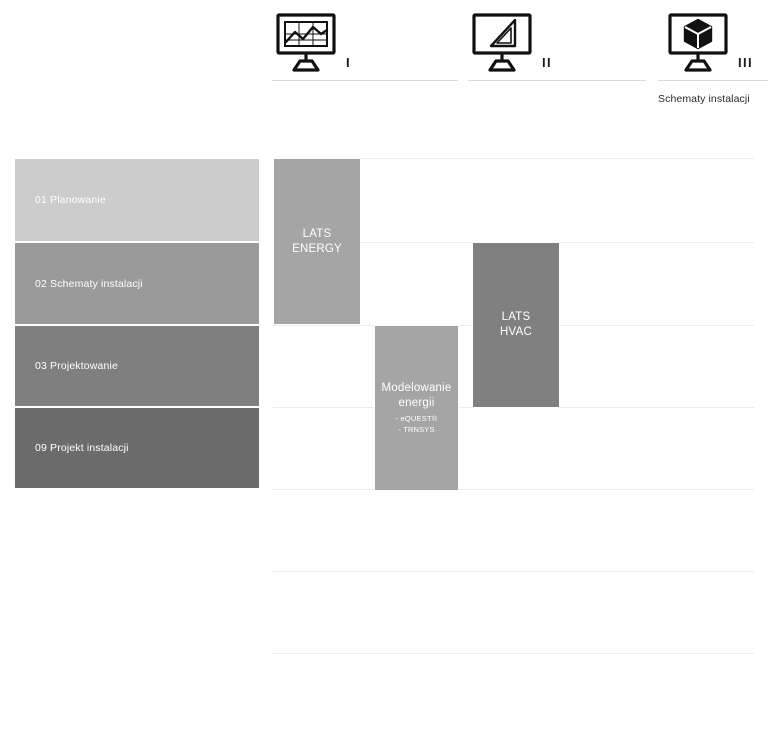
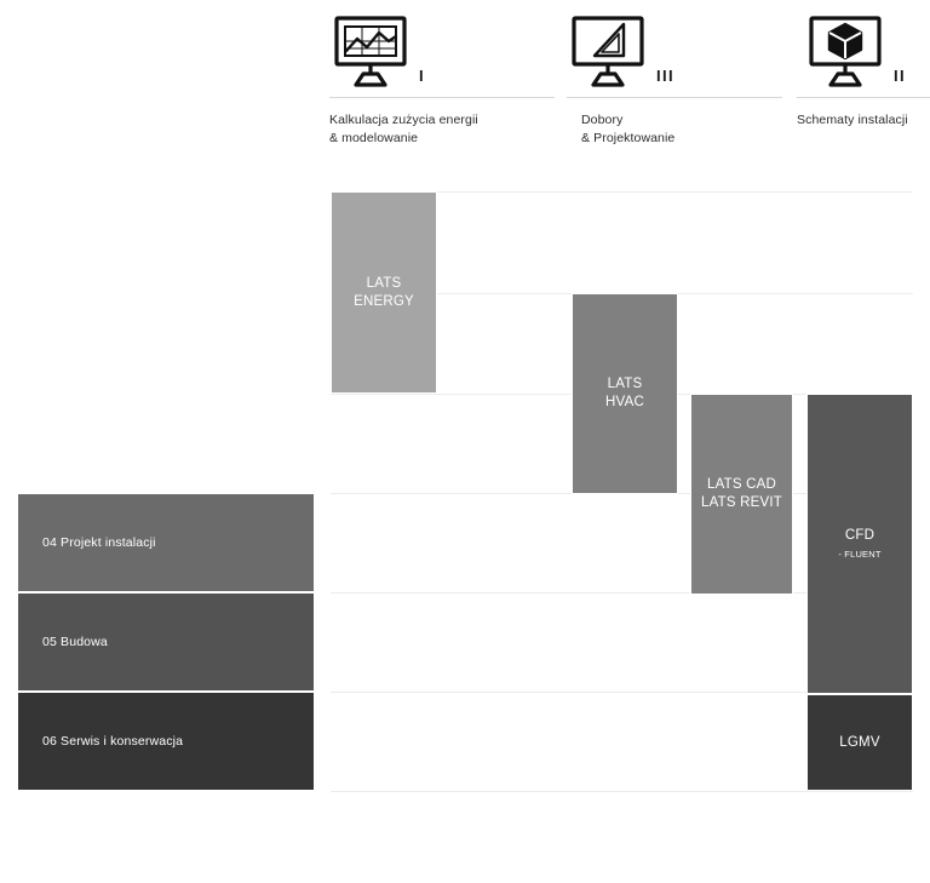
  I
+ Kalkulacja zużycia energii
+ & modelowanie
- II
+ III
+ Dobory
+ & Projektowanie
- III
+ II
  Schematy instalacji
- 01 Planowanie
- 02 Schematy instalacji
- 03 Projektowanie
- 09 Projekt instalacji
+ 04 Projekt instalacji
+ 05 Budowa
+ 06 Serwis i konserwacja
  LATS
  ENERGY
- Modelowanie
- energii
- - eQUEST®
- - TRNSYS
  LATS
  HVAC
+ LATS CAD
+ LATS REVIT
+ CFD
+ - FLUENT
+ LGMV
